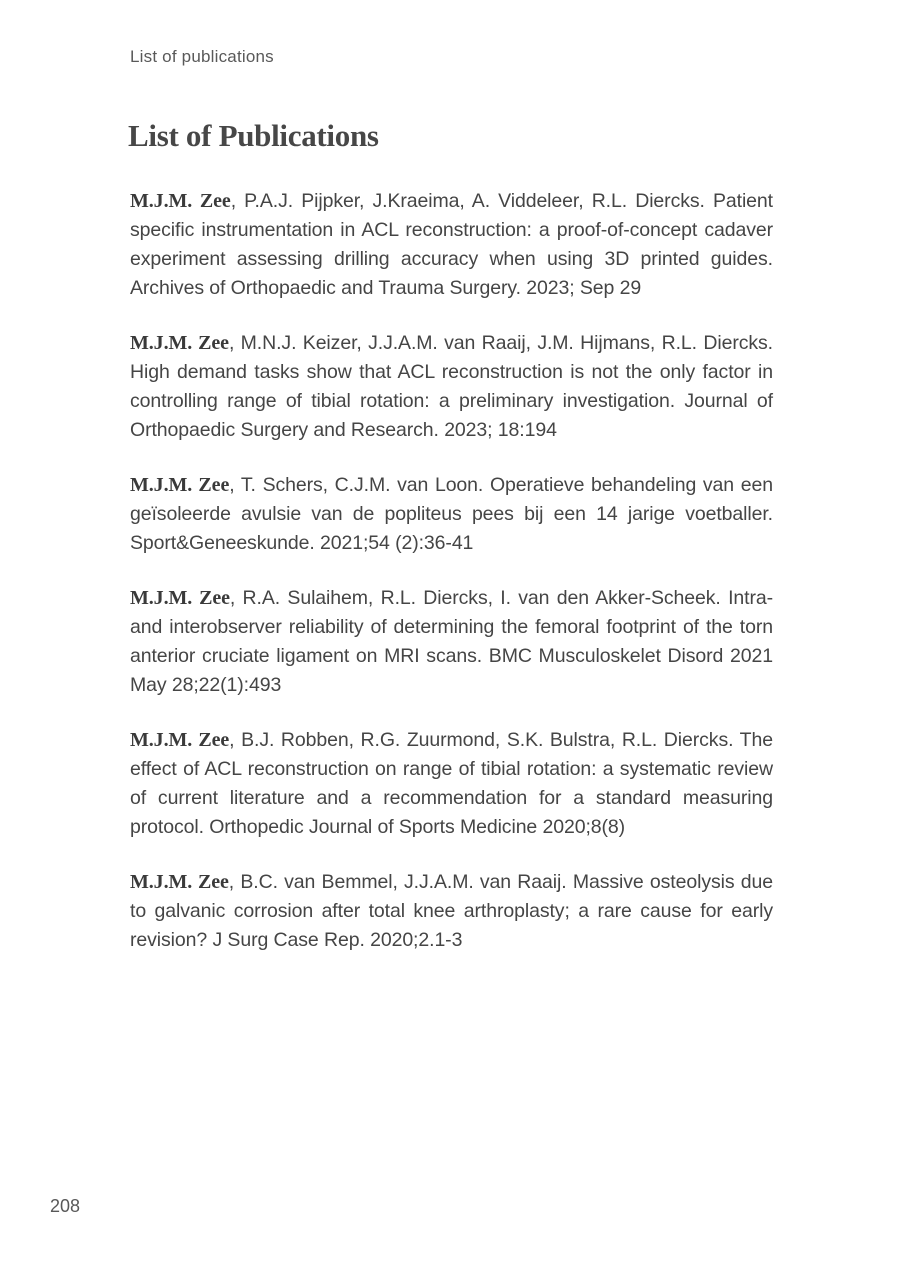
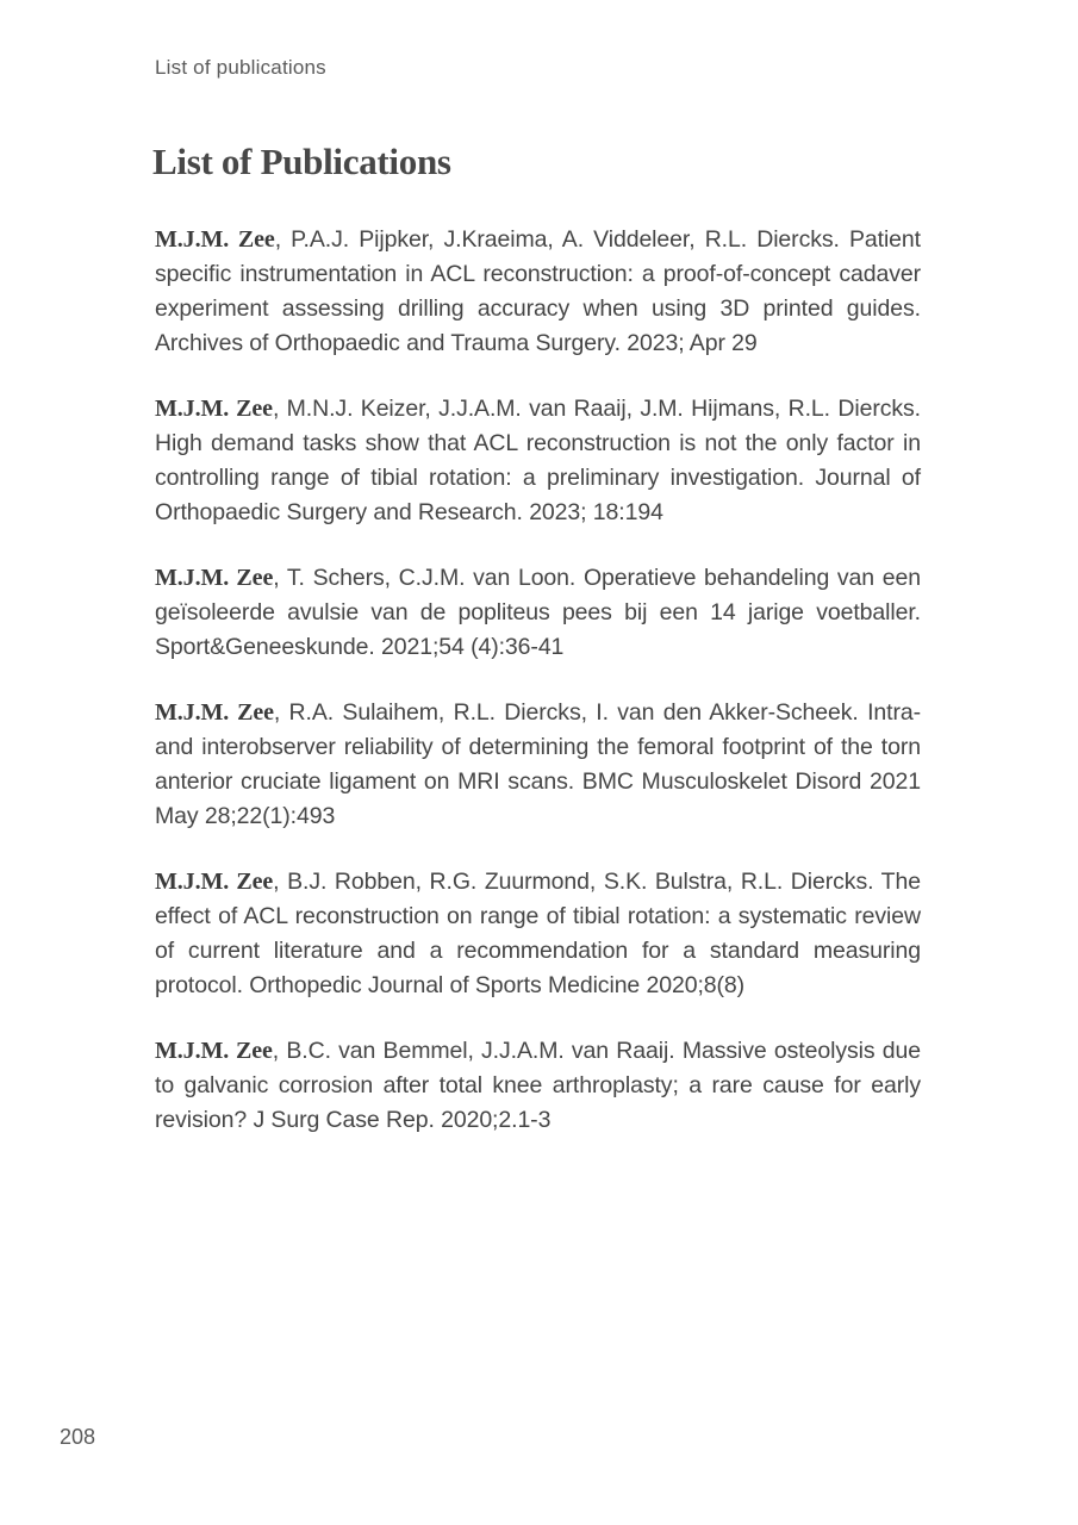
  List of publications
  List of Publications
- M.J.M. Zee, P.A.J. Pijpker, J.Kraeima, A. Viddeleer, R.L. Diercks. Patient specific instrumentation in ACL reconstruction: a proof-of-concept cadaver experiment assessing drilling accuracy when using 3D printed guides. Archives of Orthopaedic and Trauma Surgery. 2023; Sep 29
+ M.J.M. Zee, P.A.J. Pijpker, J.Kraeima, A. Viddeleer, R.L. Diercks. Patient specific instrumentation in ACL reconstruction: a proof-of-concept cadaver experiment assessing drilling accuracy when using 3D printed guides. Archives of Orthopaedic and Trauma Surgery. 2023; Apr 29
  M.J.M. Zee, M.N.J. Keizer, J.J.A.M. van Raaij, J.M. Hijmans, R.L. Diercks. High demand tasks show that ACL reconstruction is not the only factor in controlling range of tibial rotation: a preliminary investigation. Journal of Orthopaedic Surgery and Research. 2023; 18:194
- M.J.M. Zee, T. Schers, C.J.M. van Loon. Operatieve behandeling van een geïsoleerde avulsie van de popliteus pees bij een 14 jarige voetballer. Sport&Geneeskunde. 2021;54 (2):36-41
+ M.J.M. Zee, T. Schers, C.J.M. van Loon. Operatieve behandeling van een geïsoleerde avulsie van de popliteus pees bij een 14 jarige voetballer. Sport&Geneeskunde. 2021;54 (4):36-41
  M.J.M. Zee, R.A. Sulaihem, R.L. Diercks, I. van den Akker-Scheek. Intra- and interobserver reliability of determining the femoral footprint of the torn anterior cruciate ligament on MRI scans. BMC Musculoskelet Disord 2021 May 28;22(1):493
  M.J.M. Zee, B.J. Robben, R.G. Zuurmond, S.K. Bulstra, R.L. Diercks. The effect of ACL reconstruction on range of tibial rotation: a systematic review of current literature and a recommendation for a standard measuring protocol. Orthopedic Journal of Sports Medicine 2020;8(8)
  M.J.M. Zee, B.C. van Bemmel, J.J.A.M. van Raaij. Massive osteolysis due to galvanic corrosion after total knee arthroplasty; a rare cause for early revision? J Surg Case Rep. 2020;2.1-3
  208
